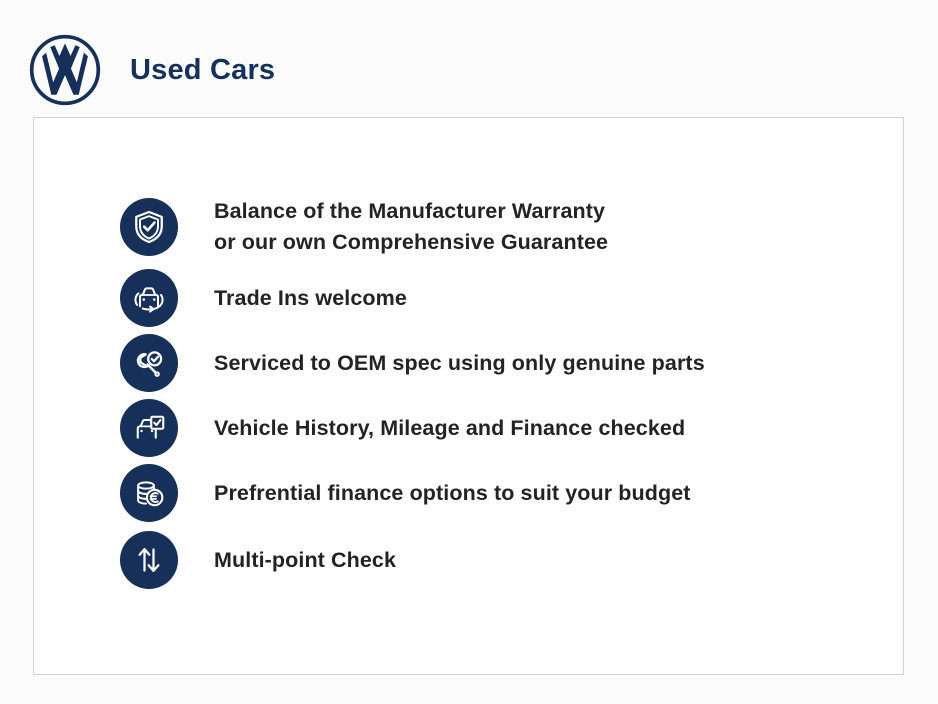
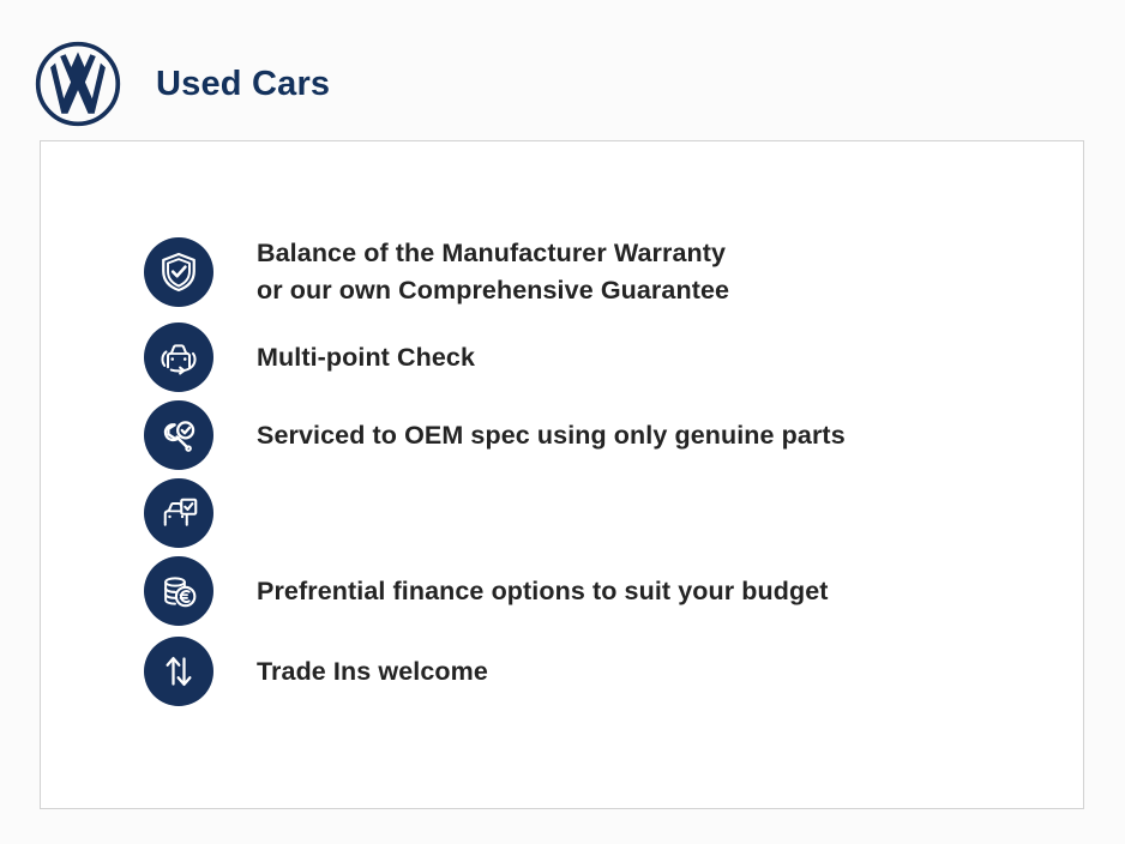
  Used Cars
  Balance of the Manufacturer Warranty
  or our own Comprehensive Guarantee
- Trade Ins welcome
+ Multi-point Check
  Serviced to OEM spec using only genuine parts
- Vehicle History, Mileage and Finance checked
  Prefrential finance options to suit your budget
- Multi-point Check
+ Trade Ins welcome
